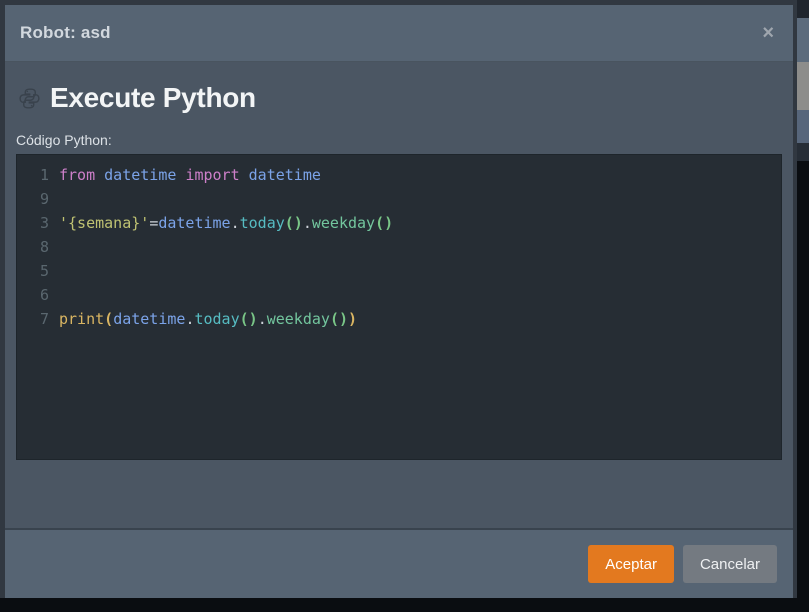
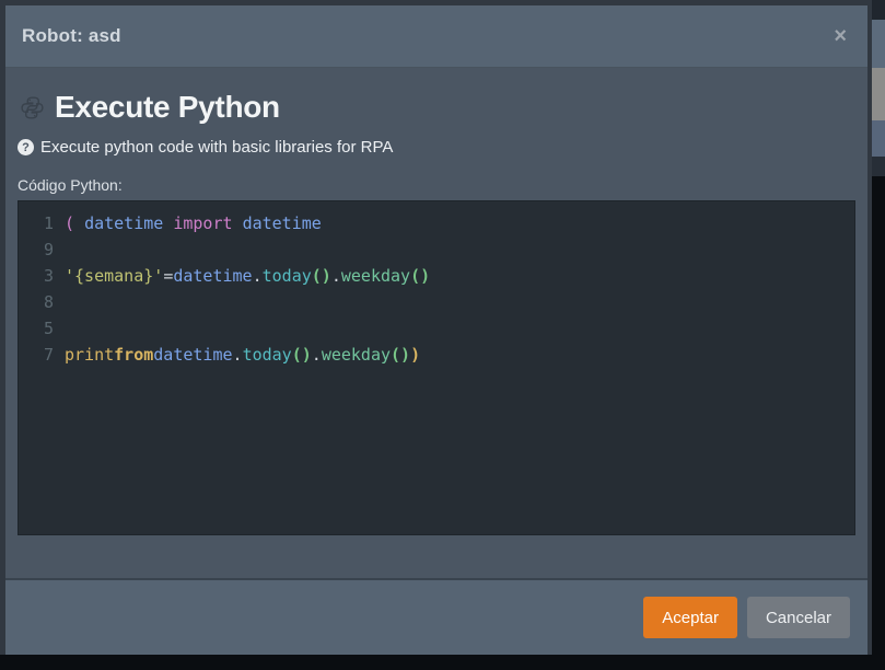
  Robot: asd
  ×
  Execute Python
+ ?
+ Execute python code with basic libraries for RPA
  Código Python:
  1
- from datetime import datetime
+ ( datetime import datetime
  9
  3
  '{semana}'=datetime.today().weekday()
  8
  5
- 6
  7
- print(datetime.today().weekday())
+ printfromdatetime.today().weekday())
  Aceptar
  Cancelar
